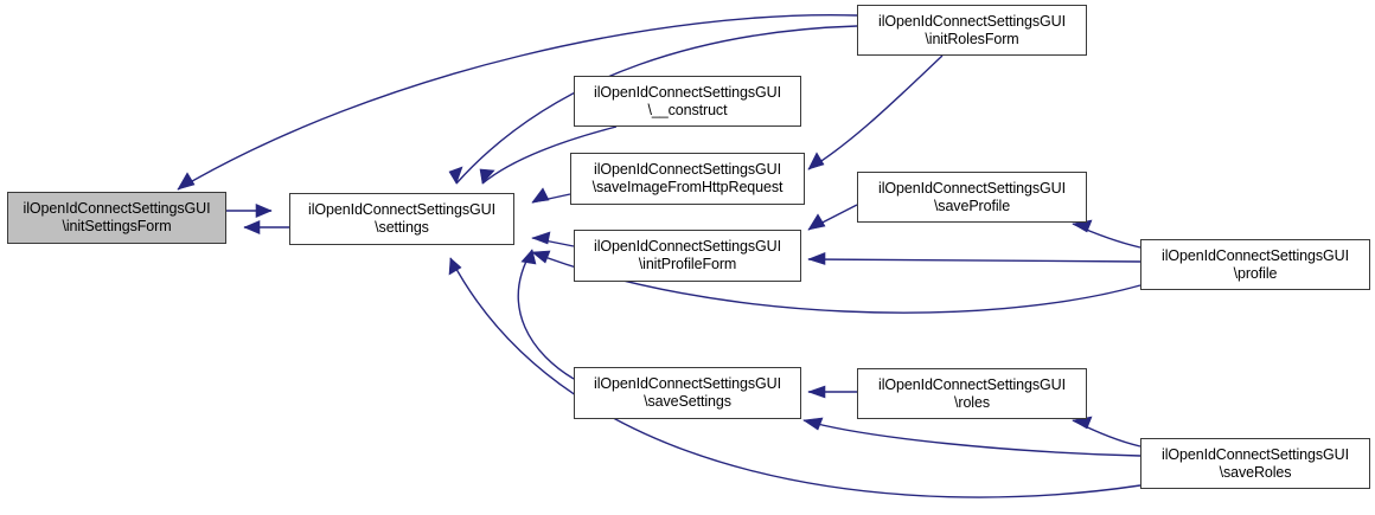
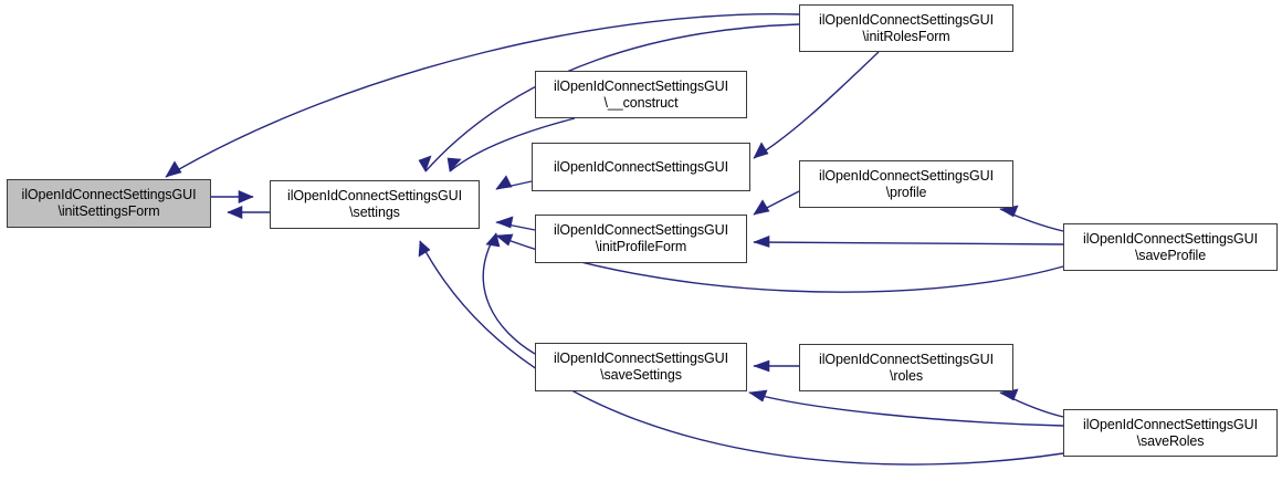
  ilOpenIdConnectSettingsGUI
  \initSettingsForm
  ilOpenIdConnectSettingsGUI
  \settings
  ilOpenIdConnectSettingsGUI
  \initRolesForm
  ilOpenIdConnectSettingsGUI
  \__construct
  ilOpenIdConnectSettingsGUI
- \saveImageFromHttpRequest
  ilOpenIdConnectSettingsGUI
  \initProfileForm
  ilOpenIdConnectSettingsGUI
- \saveProfile
+ \profile
  ilOpenIdConnectSettingsGUI
- \profile
+ \saveProfile
  ilOpenIdConnectSettingsGUI
  \saveSettings
  ilOpenIdConnectSettingsGUI
  \roles
  ilOpenIdConnectSettingsGUI
  \saveRoles
